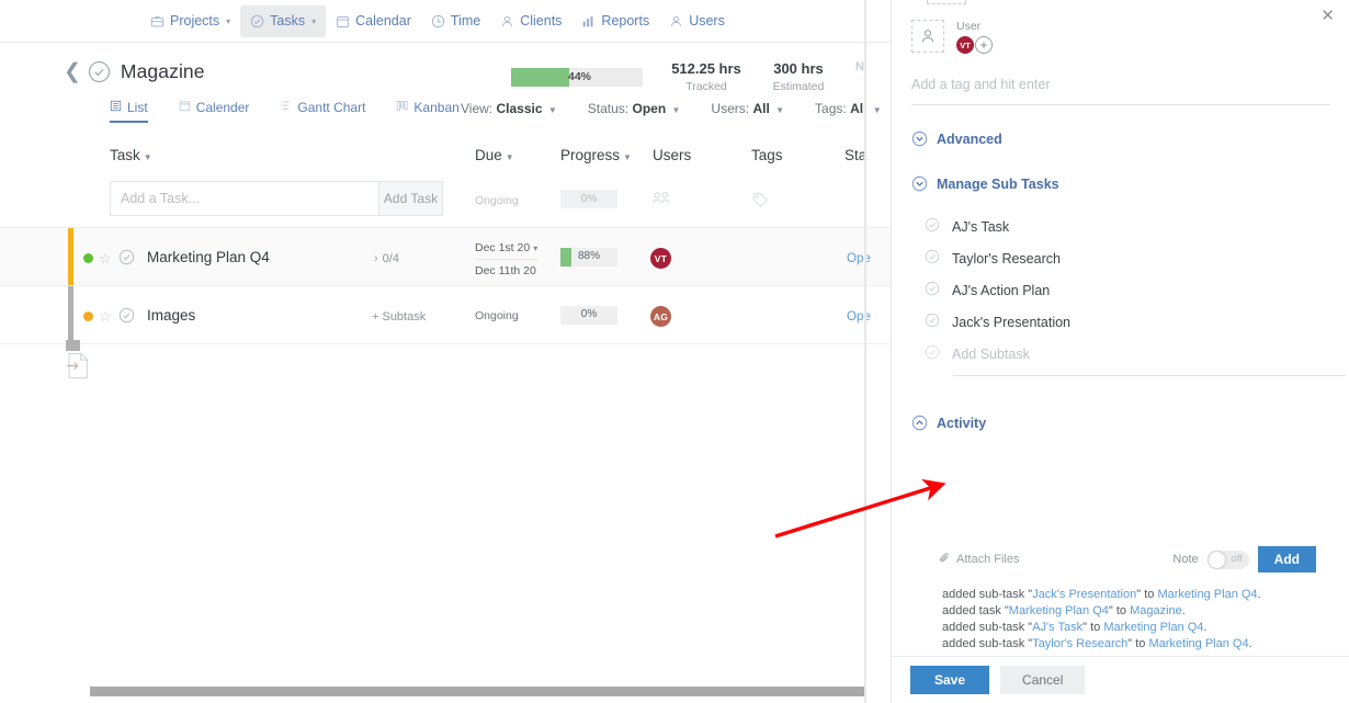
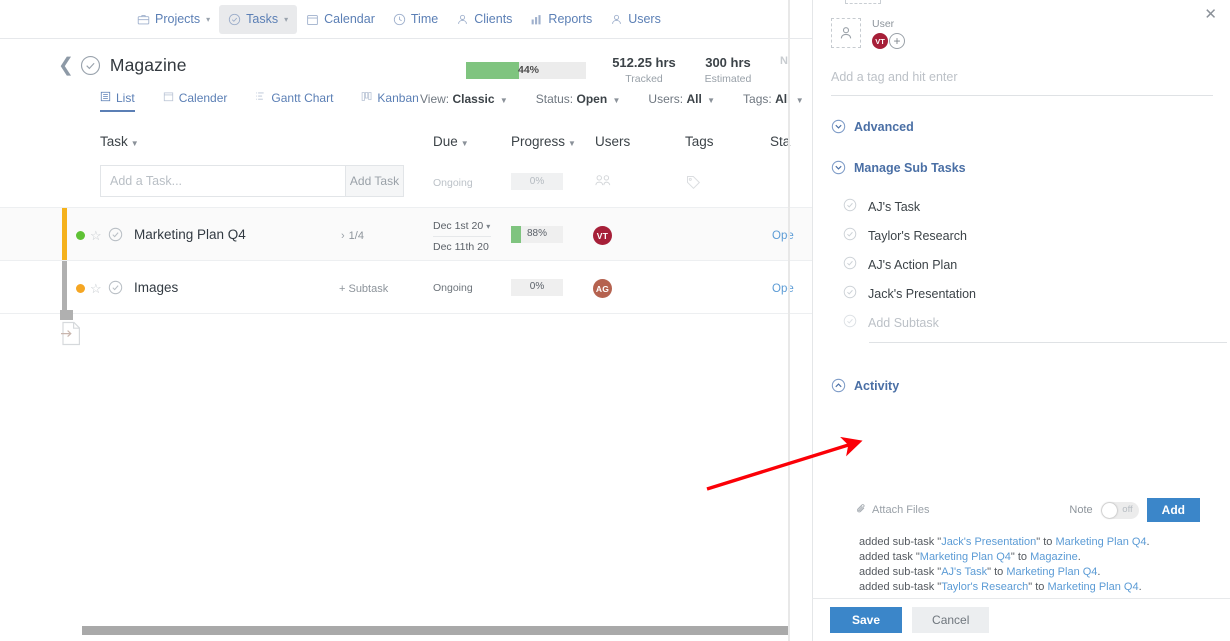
  Projects
  ▾
  Tasks
  ▾
  Calendar
  Time
  Clients
  Reports
  Users
  ❮
  Magazine
  44%
  512.25 hrs
  Tracked
  300 hrs
  Estimated
  N
  List
  Calender
  Gantt Chart
  Kanban
  View: Classic ▼
  Status: Open ▼
  Users: All ▼
  Tags: Al ▼
  Task ▼
  Due ▼
  Progress ▼
  Users
  Tags
  Sta
  Add a Task...
  Add Task
  Ongoing
  0%
  ☆
  Marketing Plan Q4
- › 0/4
+ › 1/4
  Dec 1st 20 ▾
  Dec 11th 20
  88%
  VT
  Ope
  ☆
  Images
  + Subtask
  Ongoing
  0%
  AG
  Ope
  ✕
  User
  VT
  +
  Add a tag and hit enter
  Advanced
  Manage Sub Tasks
  AJ's Task
  Taylor's Research
  AJ's Action Plan
  Jack's Presentation
  Add Subtask
  Activity
  Attach Files
  Note
  off
  Add
  added sub-task "Jack's Presentation" to Marketing Plan Q4.
  added task "Marketing Plan Q4" to Magazine.
  added sub-task "AJ's Task" to Marketing Plan Q4.
  added sub-task "Taylor's Research" to Marketing Plan Q4.
  Save
  Cancel
